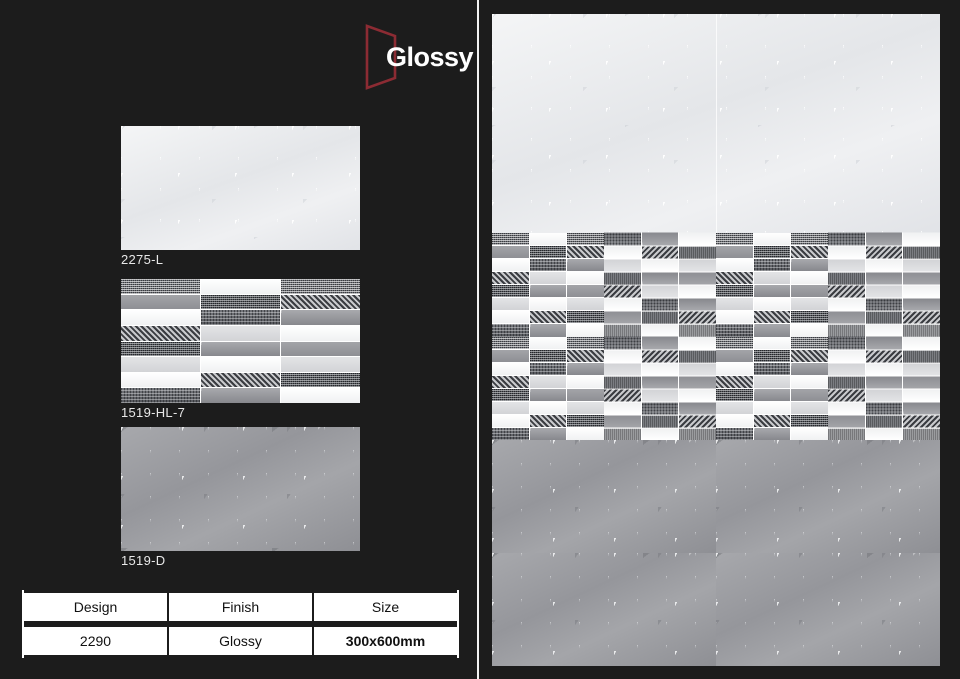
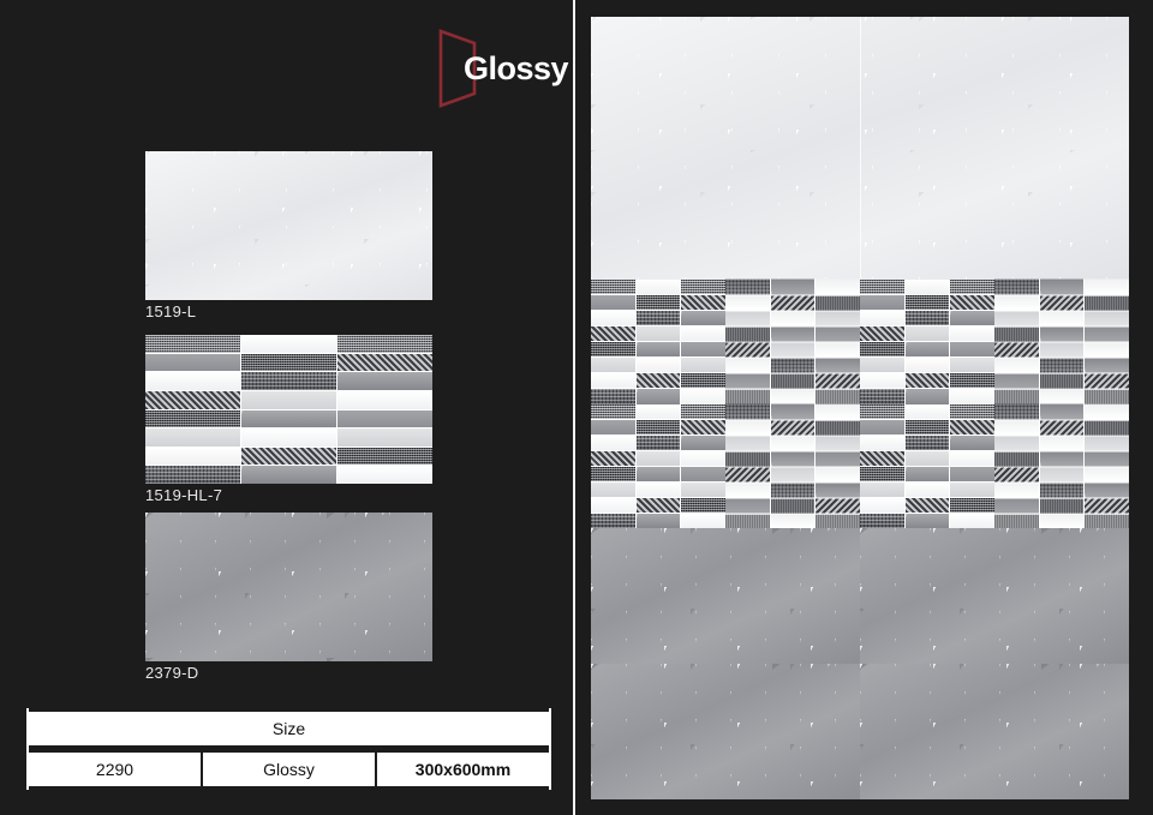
  Glossy
- 2275-L
+ 1519-L
  1519-HL-7
- 1519-D
+ 2379-D
- Design
- Finish
  Size
  2290
  Glossy
  300x600mm
